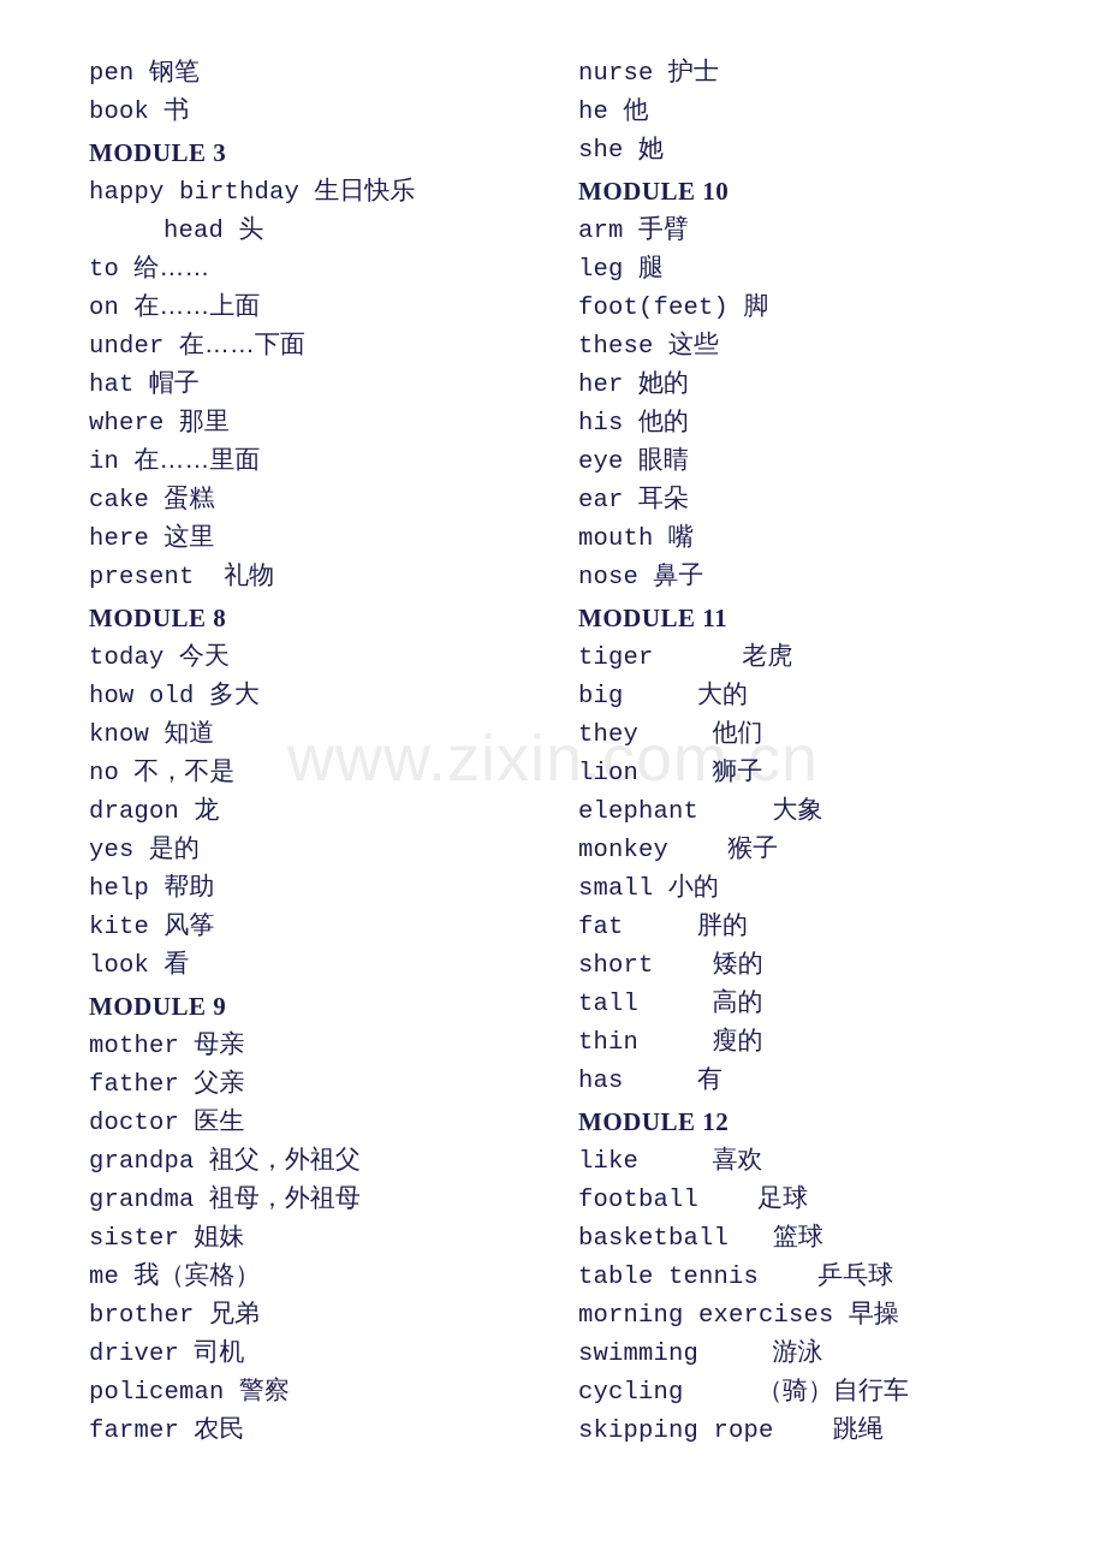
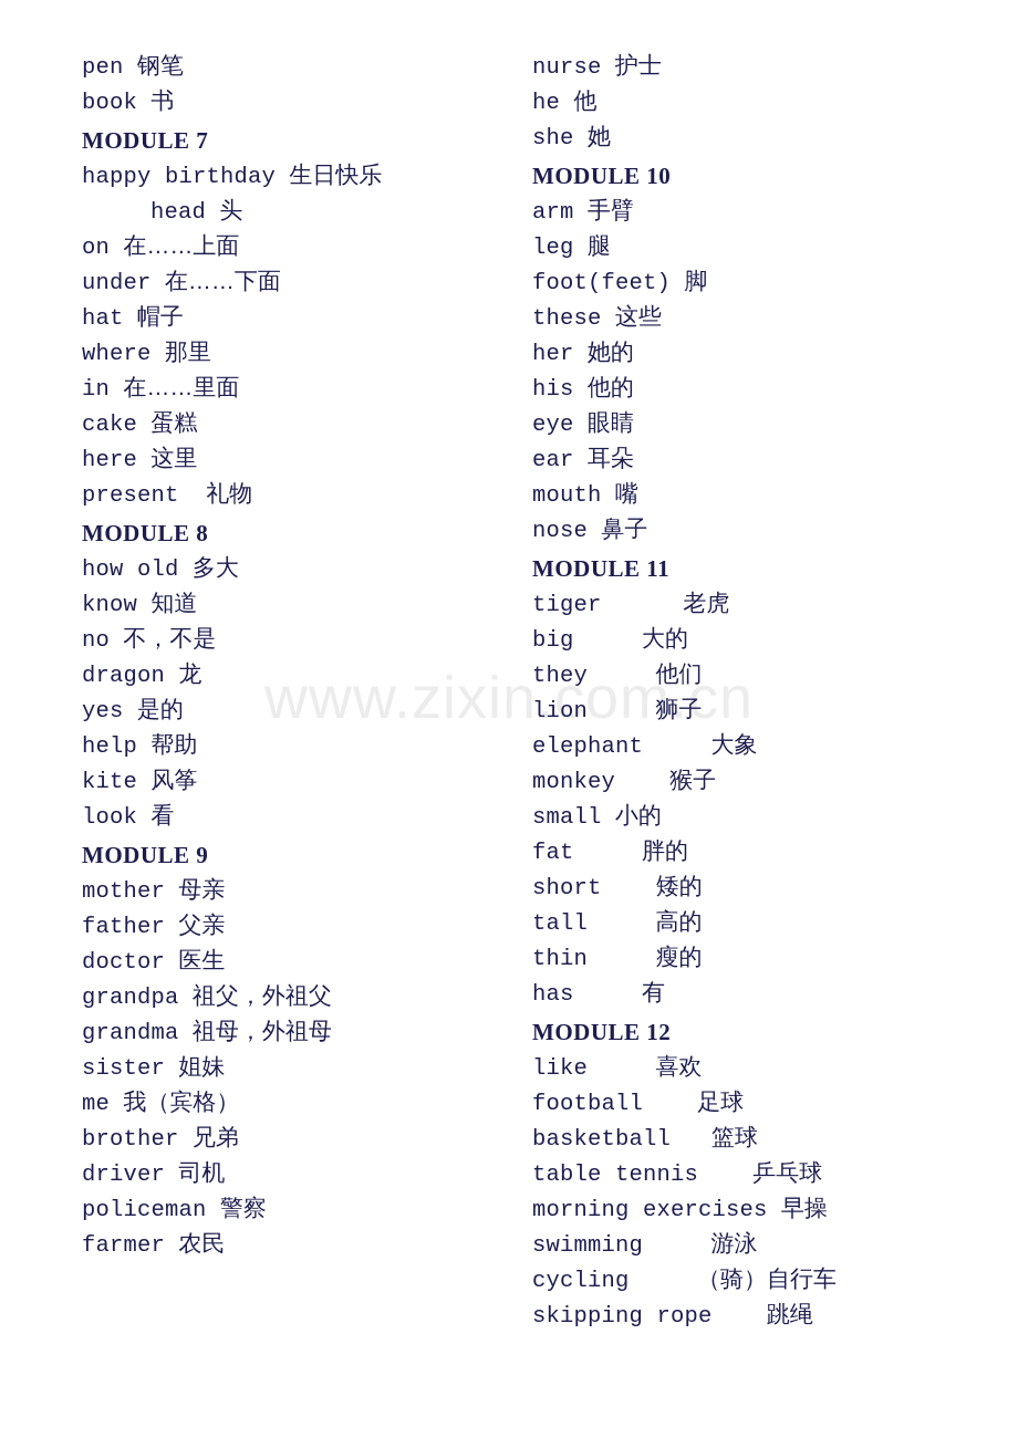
  www.zixin.com.cn
  pen 钢笔
  book 书
- MODULE 3
+ MODULE 7
  happy birthday 生日快乐
  head 头
- to 给……
  on 在……上面
  under 在……下面
  hat 帽子
  where 那里
  in 在……里面
  cake 蛋糕
  here 这里
  present 礼物
  MODULE 8
- today 今天
  how old 多大
  know 知道
  no 不，不是
  dragon 龙
  yes 是的
  help 帮助
  kite 风筝
  look 看
  MODULE 9
  mother 母亲
  father 父亲
  doctor 医生
  grandpa 祖父，外祖父
  grandma 祖母，外祖母
  sister 姐妹
  me 我（宾格）
  brother 兄弟
  driver 司机
  policeman 警察
  farmer 农民
  nurse 护士
  he 他
  she 她
  MODULE 10
  arm 手臂
  leg 腿
  foot(feet) 脚
  these 这些
  her 她的
  his 他的
  eye 眼睛
  ear 耳朵
  mouth 嘴
  nose 鼻子
  MODULE 11
  tiger 老虎
  big 大的
  they 他们
  lion 狮子
  elephant 大象
  monkey 猴子
  small 小的
  fat 胖的
  short 矮的
  tall 高的
  thin 瘦的
  has 有
  MODULE 12
  like 喜欢
  football 足球
  basketball 篮球
  table tennis 乒乓球
  morning exercises 早操
  swimming 游泳
  cycling （骑）自行车
  skipping rope 跳绳
